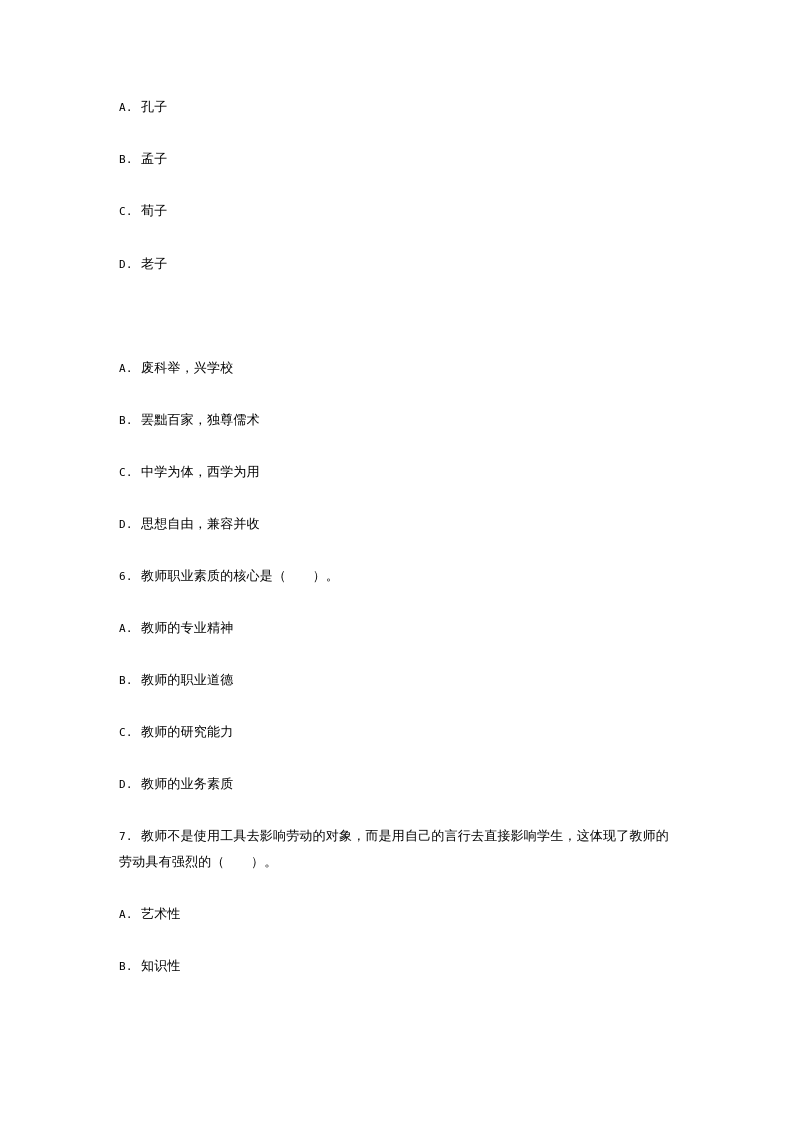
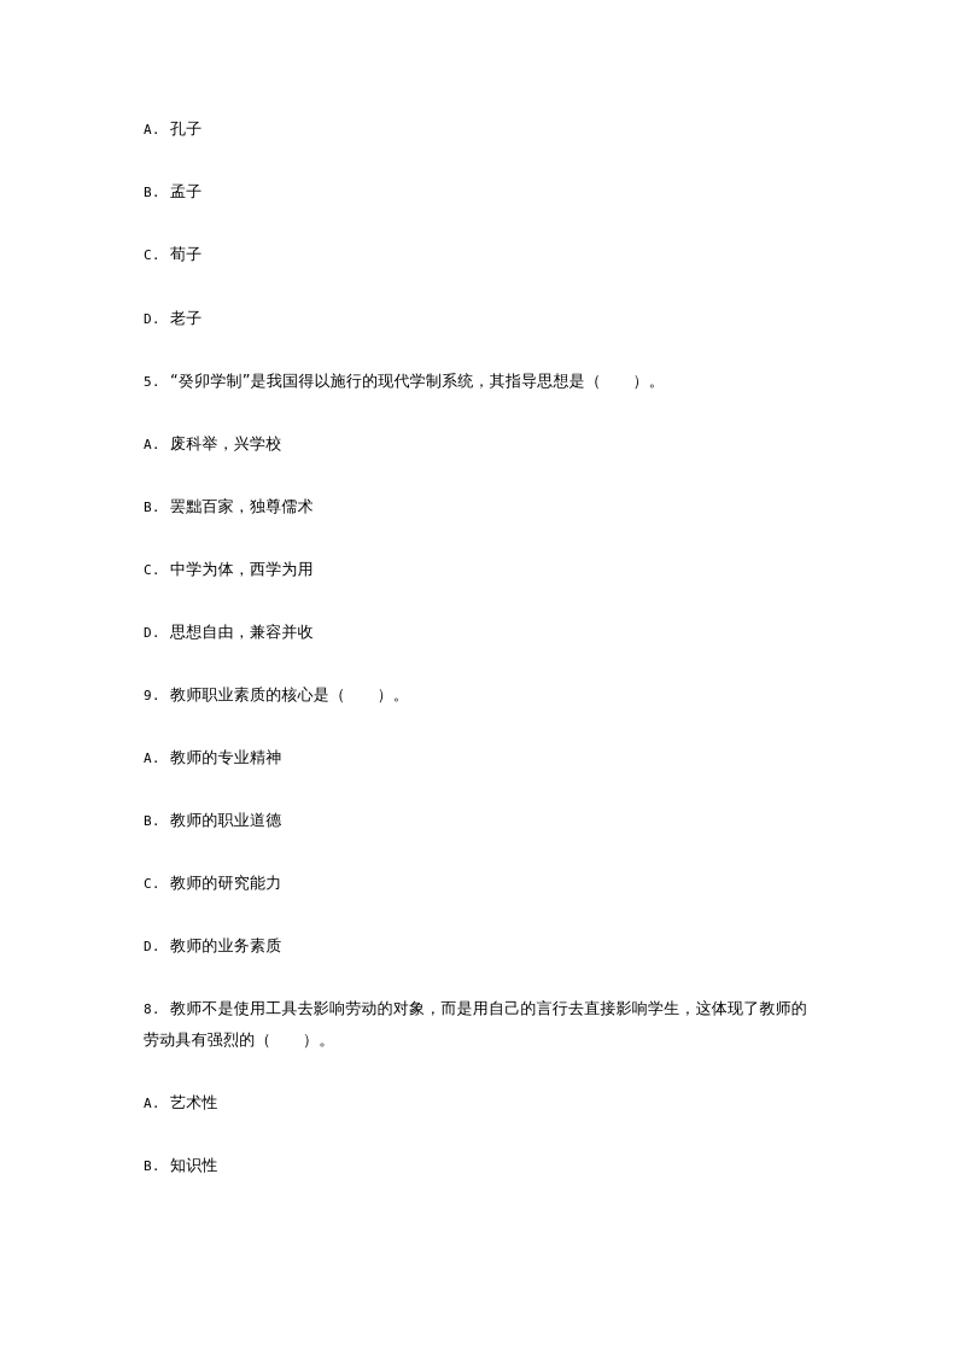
  A. 孔子
  B. 孟子
  C. 荀子
  D. 老子
+ 5. “癸卯学制”是我国得以施行的现代学制系统，其指导思想是（ ）。
  A. 废科举，兴学校
  B. 罢黜百家，独尊儒术
  C. 中学为体，西学为用
  D. 思想自由，兼容并收
- 6. 教师职业素质的核心是（ ）。
+ 9. 教师职业素质的核心是（ ）。
  A. 教师的专业精神
  B. 教师的职业道德
  C. 教师的研究能力
  D. 教师的业务素质
- 7. 教师不是使用工具去影响劳动的对象，而是用自己的言行去直接影响学生，这体现了教师的劳动具有强烈的（ ）。
+ 8. 教师不是使用工具去影响劳动的对象，而是用自己的言行去直接影响学生，这体现了教师的劳动具有强烈的（ ）。
  A. 艺术性
  B. 知识性
